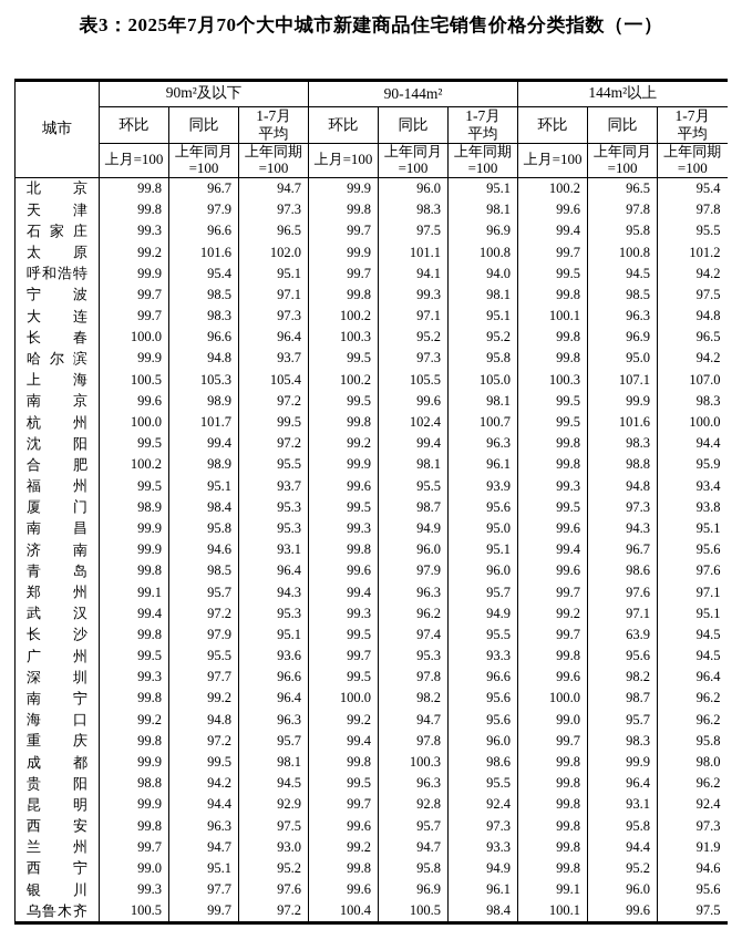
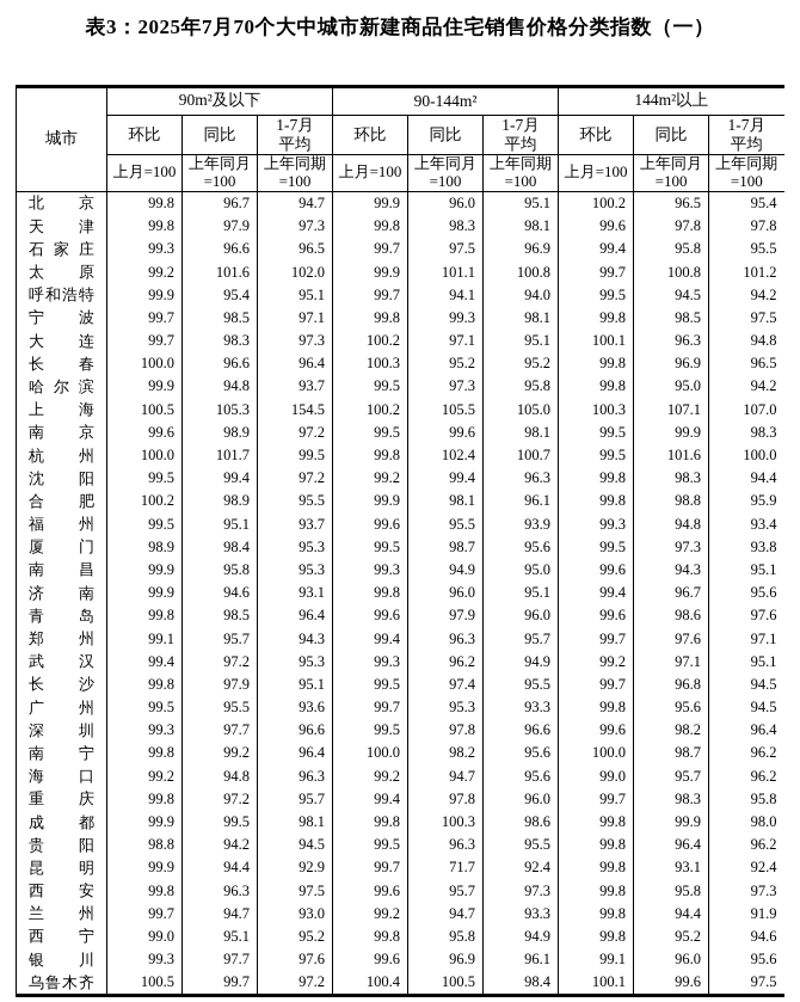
  表3：2025年7月70个大中城市新建商品住宅销售价格分类指数（一）
  城市	90m²及以下	90-144m²	144m²以上
  环比	同比	1-7月 平均	环比	同比	1-7月 平均	环比	同比	1-7月 平均
  上月=100	上年同月 =100	上年同期 =100	上月=100	上年同月 =100	上年同期 =100	上月=100	上年同月 =100	上年同期 =100
  北京	99.8	96.7	94.7	99.9	96.0	95.1	100.2	96.5	95.4
  天津	99.8	97.9	97.3	99.8	98.3	98.1	99.6	97.8	97.8
  石家庄	99.3	96.6	96.5	99.7	97.5	96.9	99.4	95.8	95.5
  太原	99.2	101.6	102.0	99.9	101.1	100.8	99.7	100.8	101.2
  呼和浩特	99.9	95.4	95.1	99.7	94.1	94.0	99.5	94.5	94.2
  宁波	99.7	98.5	97.1	99.8	99.3	98.1	99.8	98.5	97.5
  大连	99.7	98.3	97.3	100.2	97.1	95.1	100.1	96.3	94.8
  长春	100.0	96.6	96.4	100.3	95.2	95.2	99.8	96.9	96.5
  哈尔滨	99.9	94.8	93.7	99.5	97.3	95.8	99.8	95.0	94.2
- 上海	100.5	105.3	105.4	100.2	105.5	105.0	100.3	107.1	107.0
+ 上海	100.5	105.3	154.5	100.2	105.5	105.0	100.3	107.1	107.0
  南京	99.6	98.9	97.2	99.5	99.6	98.1	99.5	99.9	98.3
  杭州	100.0	101.7	99.5	99.8	102.4	100.7	99.5	101.6	100.0
  沈阳	99.5	99.4	97.2	99.2	99.4	96.3	99.8	98.3	94.4
  合肥	100.2	98.9	95.5	99.9	98.1	96.1	99.8	98.8	95.9
  福州	99.5	95.1	93.7	99.6	95.5	93.9	99.3	94.8	93.4
  厦门	98.9	98.4	95.3	99.5	98.7	95.6	99.5	97.3	93.8
  南昌	99.9	95.8	95.3	99.3	94.9	95.0	99.6	94.3	95.1
  济南	99.9	94.6	93.1	99.8	96.0	95.1	99.4	96.7	95.6
  青岛	99.8	98.5	96.4	99.6	97.9	96.0	99.6	98.6	97.6
  郑州	99.1	95.7	94.3	99.4	96.3	95.7	99.7	97.6	97.1
  武汉	99.4	97.2	95.3	99.3	96.2	94.9	99.2	97.1	95.1
- 长沙	99.8	97.9	95.1	99.5	97.4	95.5	99.7	63.9	94.5
+ 长沙	99.8	97.9	95.1	99.5	97.4	95.5	99.7	96.8	94.5
  广州	99.5	95.5	93.6	99.7	95.3	93.3	99.8	95.6	94.5
  深圳	99.3	97.7	96.6	99.5	97.8	96.6	99.6	98.2	96.4
  南宁	99.8	99.2	96.4	100.0	98.2	95.6	100.0	98.7	96.2
  海口	99.2	94.8	96.3	99.2	94.7	95.6	99.0	95.7	96.2
  重庆	99.8	97.2	95.7	99.4	97.8	96.0	99.7	98.3	95.8
  成都	99.9	99.5	98.1	99.8	100.3	98.6	99.8	99.9	98.0
  贵阳	98.8	94.2	94.5	99.5	96.3	95.5	99.8	96.4	96.2
- 昆明	99.9	94.4	92.9	99.7	92.8	92.4	99.8	93.1	92.4
+ 昆明	99.9	94.4	92.9	99.7	71.7	92.4	99.8	93.1	92.4
  西安	99.8	96.3	97.5	99.6	95.7	97.3	99.8	95.8	97.3
  兰州	99.7	94.7	93.0	99.2	94.7	93.3	99.8	94.4	91.9
  西宁	99.0	95.1	95.2	99.8	95.8	94.9	99.8	95.2	94.6
  银川	99.3	97.7	97.6	99.6	96.9	96.1	99.1	96.0	95.6
  乌鲁木齐	100.5	99.7	97.2	100.4	100.5	98.4	100.1	99.6	97.5
